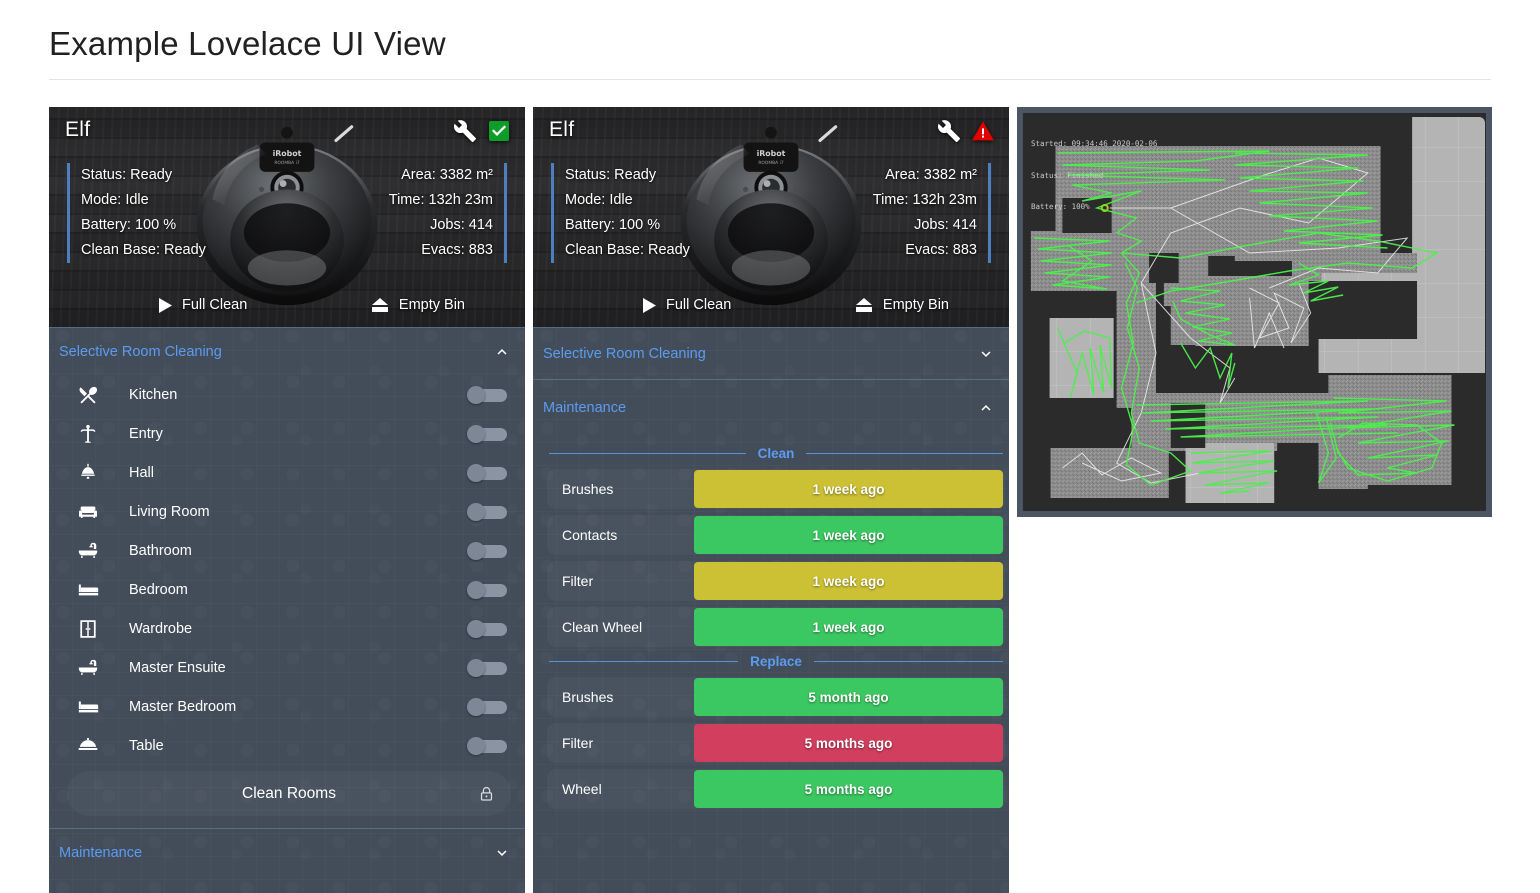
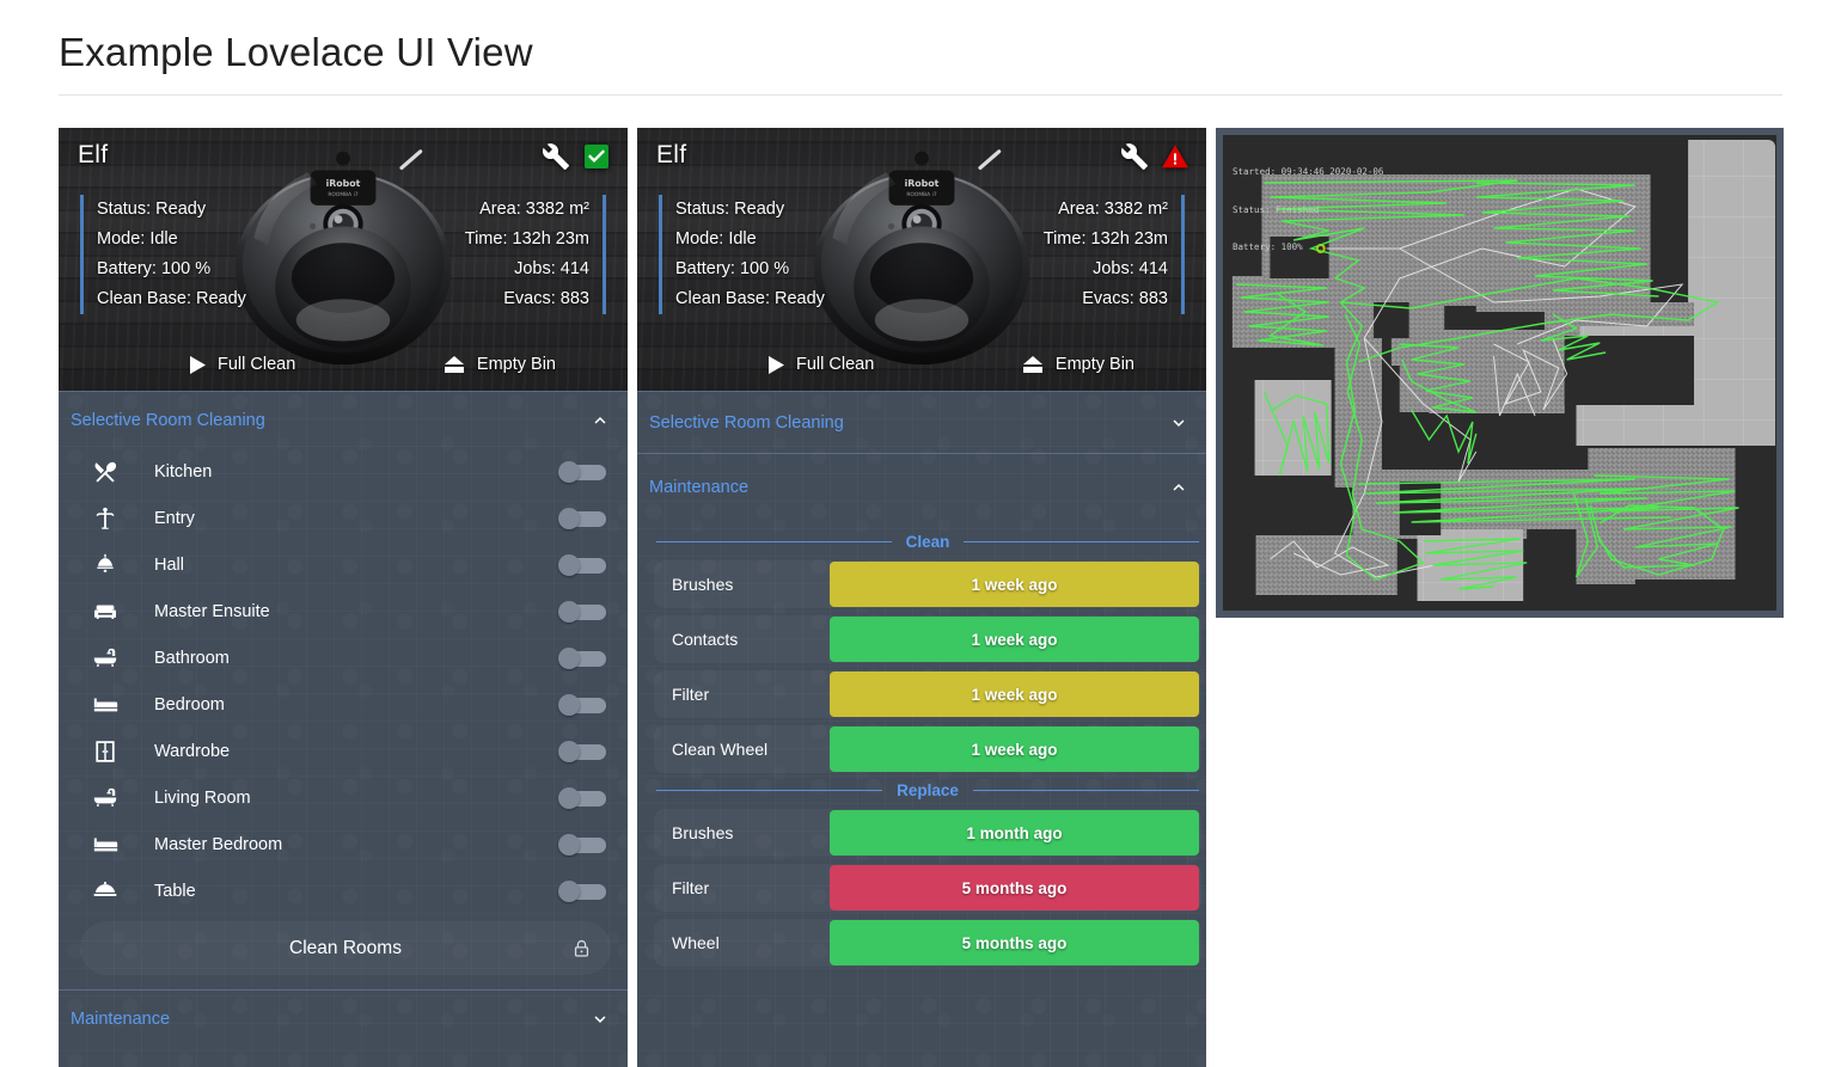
  Example Lovelace UI View
  Elf
  iRobot
  Status: Ready
  Mode: Idle
  Battery: 100 %
  Clean Base: Ready
  Area: 3382 m²
  Time: 132h 23m
  Jobs: 414
  Evacs: 883
  Full Clean
  Empty Bin
  Selective Room Cleaning
  Kitchen
  Entry
  Hall
- Living Room
+ Master Ensuite
  Bathroom
  Bedroom
  Wardrobe
- Master Ensuite
+ Living Room
  Master Bedroom
  Table
  Clean Rooms
  Maintenance
  Elf
  iRobot
  Status: Ready
  Mode: Idle
  Battery: 100 %
  Clean Base: Ready
  Area: 3382 m²
  Time: 132h 23m
  Jobs: 414
  Evacs: 883
  Full Clean
  Empty Bin
  Selective Room Cleaning
  Maintenance
  Clean
  Brushes
  1 week ago
  Contacts
  1 week ago
  Filter
  1 week ago
  Clean Wheel
  1 week ago
  Replace
  Brushes
- 5 month ago
+ 1 month ago
  Filter
  5 months ago
  Wheel
  5 months ago
  Started: 09:34:46 2020-02-06
  Status: Finished
  Battery: 100%
